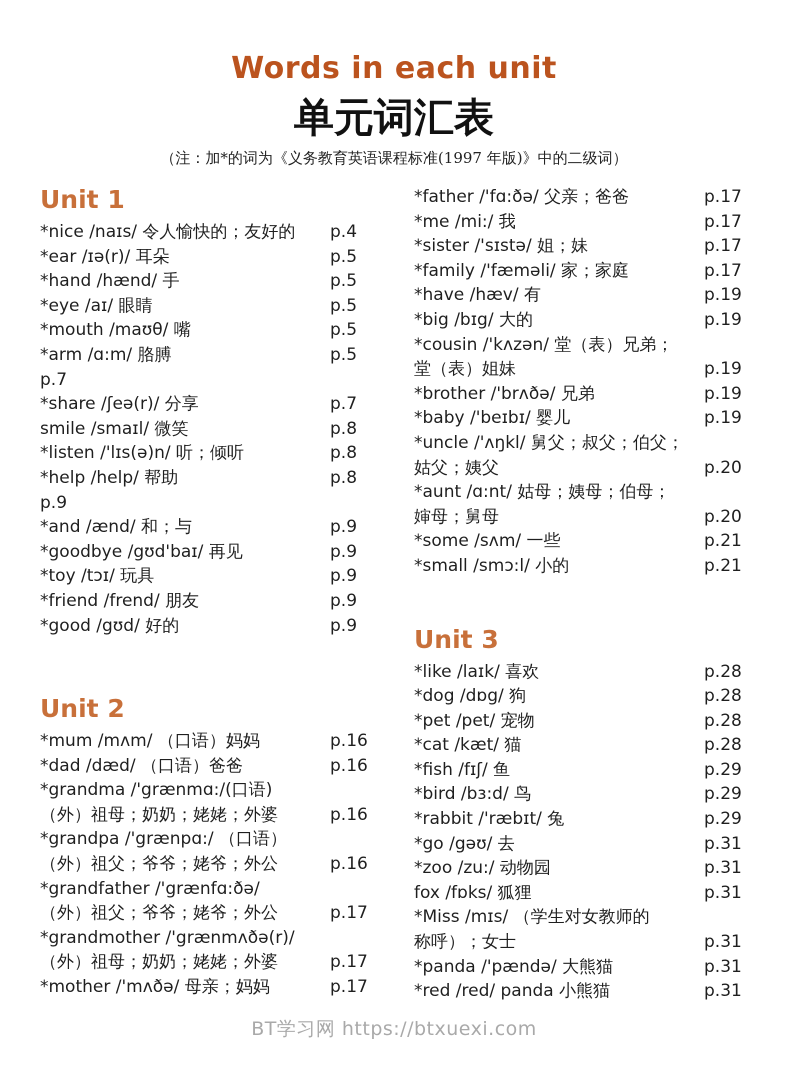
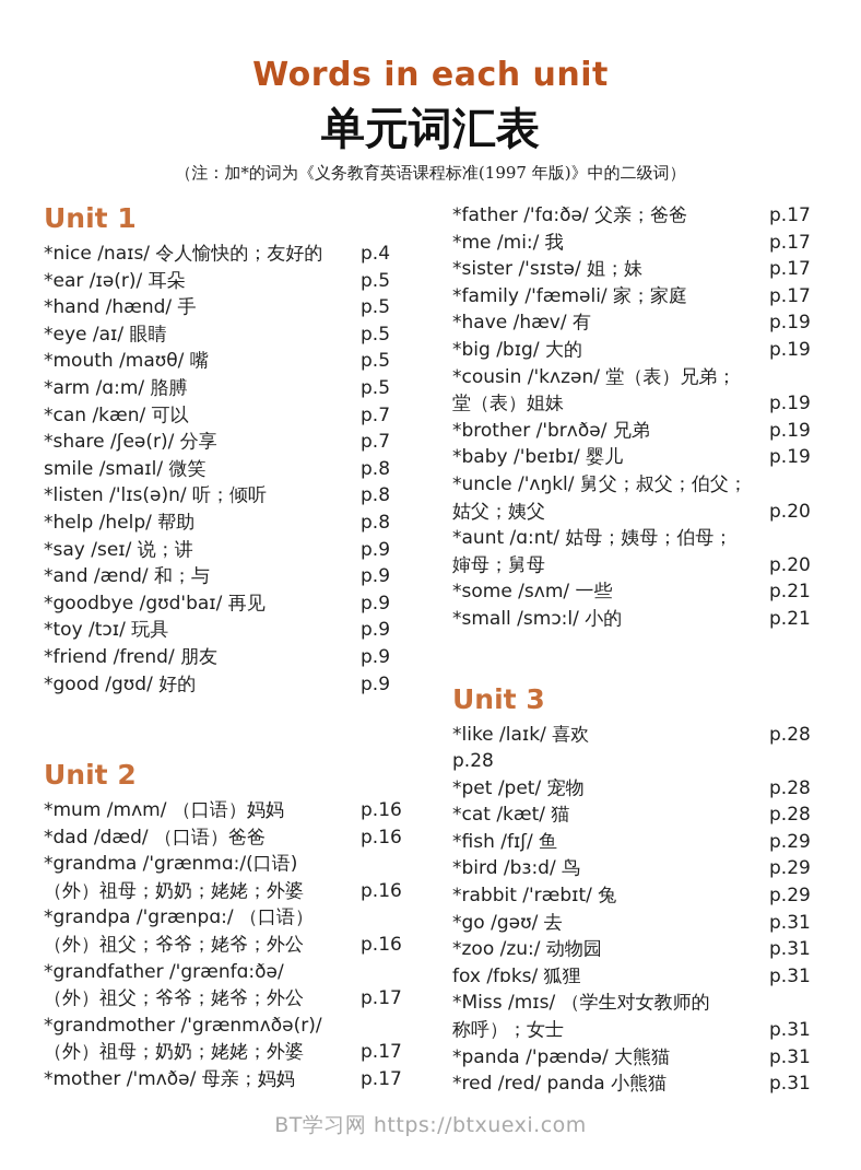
  Words in each unit
  单元词汇表
  （注：加*的词为《义务教育英语课程标准(1997 年版)》中的二级词）
  Unit 1
  *nice /naɪs/ 令人愉快的；友好的
  p.4
  *ear /ɪə(r)/ 耳朵
  p.5
  *hand /hænd/ 手
  p.5
  *eye /aɪ/ 眼睛
  p.5
  *mouth /maʊθ/ 嘴
  p.5
  *arm /ɑ:m/ 胳膊
  p.5
+ *can /kæn/ 可以
  p.7
  *share /ʃeə(r)/ 分享
  p.7
  smile /smaɪl/ 微笑
  p.8
  *listen /'lɪs(ə)n/ 听；倾听
  p.8
  *help /help/ 帮助
  p.8
+ *say /seɪ/ 说；讲
  p.9
  *and /ænd/ 和；与
  p.9
  *goodbye /gʊd'baɪ/ 再见
  p.9
  *toy /tɔɪ/ 玩具
  p.9
  *friend /frend/ 朋友
  p.9
  *good /gʊd/ 好的
  p.9
  Unit 2
  *mum /mʌm/ （口语）妈妈
  p.16
  *dad /dæd/ （口语）爸爸
  p.16
  *grandma /'grænmɑ:/(口语)
  （外）祖母；奶奶；姥姥；外婆
  p.16
  *grandpa /'grænpɑ:/ （口语）
  （外）祖父；爷爷；姥爷；外公
  p.16
  *grandfather /'grænfɑ:ðə/
  （外）祖父；爷爷；姥爷；外公
  p.17
  *grandmother /'grænmʌðə(r)/
  （外）祖母；奶奶；姥姥；外婆
  p.17
  *mother /'mʌðə/ 母亲；妈妈
  p.17
  *father /'fɑ:ðə/ 父亲；爸爸
  p.17
  *me /mi:/ 我
  p.17
  *sister /'sɪstə/ 姐；妹
  p.17
  *family /'fæməli/ 家；家庭
  p.17
  *have /hæv/ 有
  p.19
  *big /bɪg/ 大的
  p.19
  *cousin /'kʌzən/ 堂（表）兄弟；
  堂（表）姐妹
  p.19
  *brother /'brʌðə/ 兄弟
  p.19
  *baby /'beɪbɪ/ 婴儿
  p.19
  *uncle /'ʌŋkl/ 舅父；叔父；伯父；
  姑父；姨父
  p.20
  *aunt /ɑ:nt/ 姑母；姨母；伯母；
  婶母；舅母
  p.20
  *some /sʌm/ 一些
  p.21
  *small /smɔ:l/ 小的
  p.21
  Unit 3
  *like /laɪk/ 喜欢
  p.28
- *dog /dɒg/ 狗
  p.28
  *pet /pet/ 宠物
  p.28
  *cat /kæt/ 猫
  p.28
  *fish /fɪʃ/ 鱼
  p.29
  *bird /bɜ:d/ 鸟
  p.29
  *rabbit /'ræbɪt/ 兔
  p.29
  *go /gəʊ/ 去
  p.31
  *zoo /zu:/ 动物园
  p.31
  fox /fɒks/ 狐狸
  p.31
  *Miss /mɪs/ （学生对女教师的
  称呼）；女士
  p.31
  *panda /'pændə/ 大熊猫
  p.31
  *red /red/ panda 小熊猫
  p.31
  BT学习网 https://btxuexi.com
